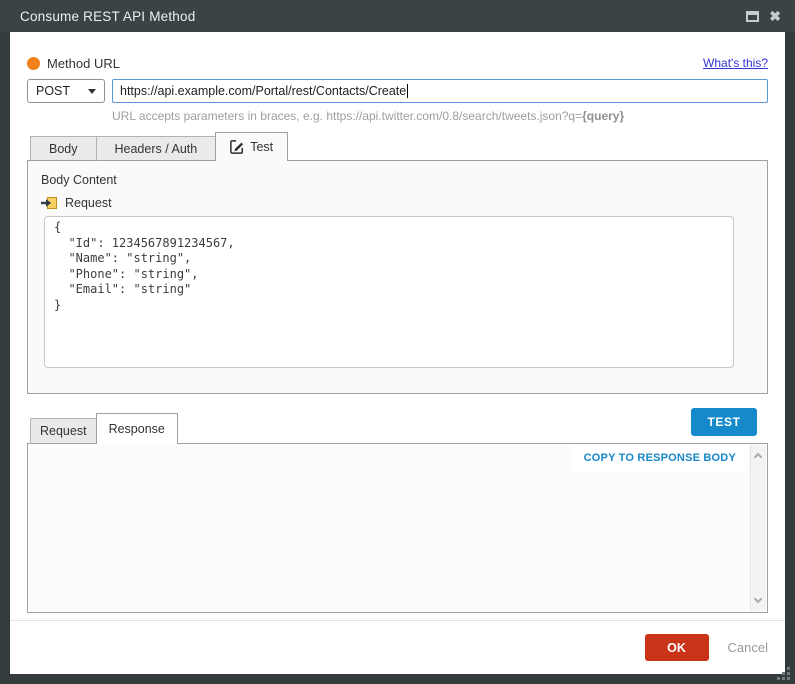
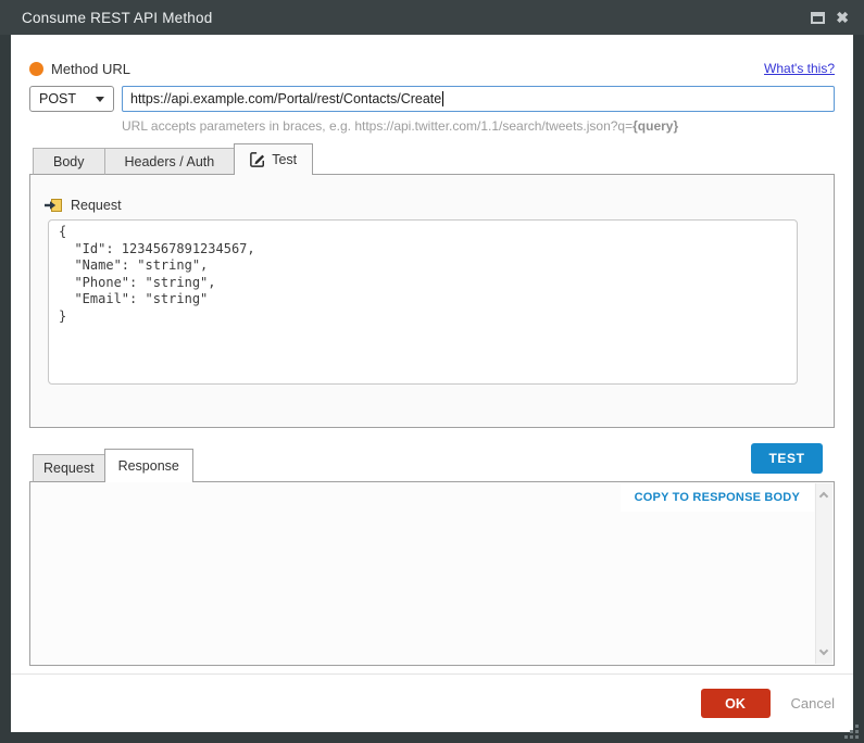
  Consume REST API Method
  ✖
  Method URL
  What's this?
  POST
  https://api.example.com/Portal/rest/Contacts/Create
- URL accepts parameters in braces, e.g. https://api.twitter.com/0.8/search/tweets.json?q={query}
+ URL accepts parameters in braces, e.g. https://api.twitter.com/1.1/search/tweets.json?q={query}
  Body
  Headers / Auth
  Test
- Body Content
  Request
  {
  "Id": 1234567891234567,
  "Name": "string",
  "Phone": "string",
  "Email": "string"
  }
  Request
  Response
  TEST
  COPY TO RESPONSE BODY
  OK
  Cancel
